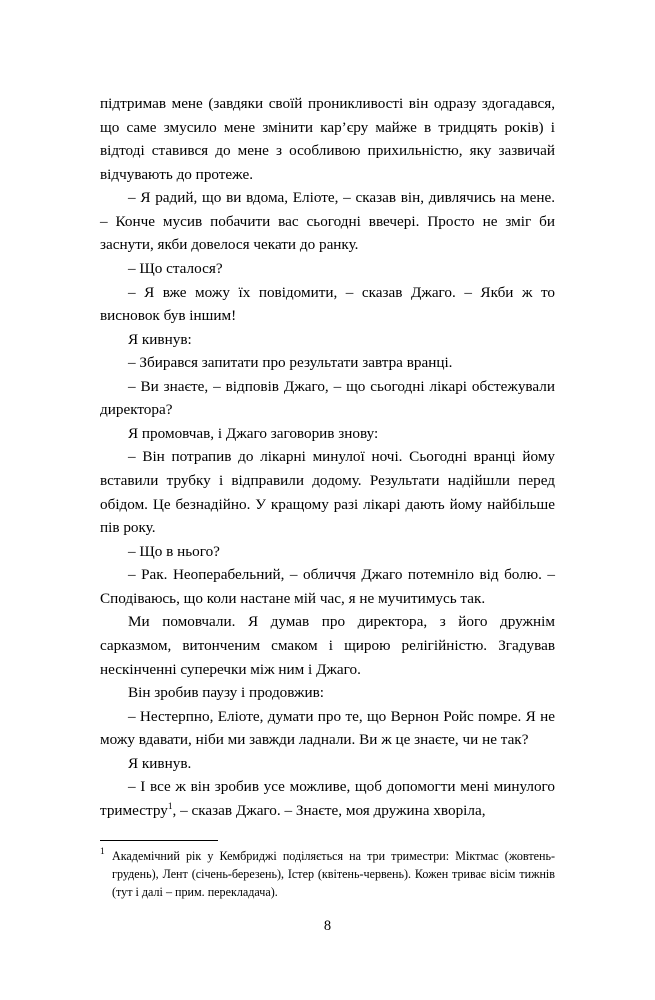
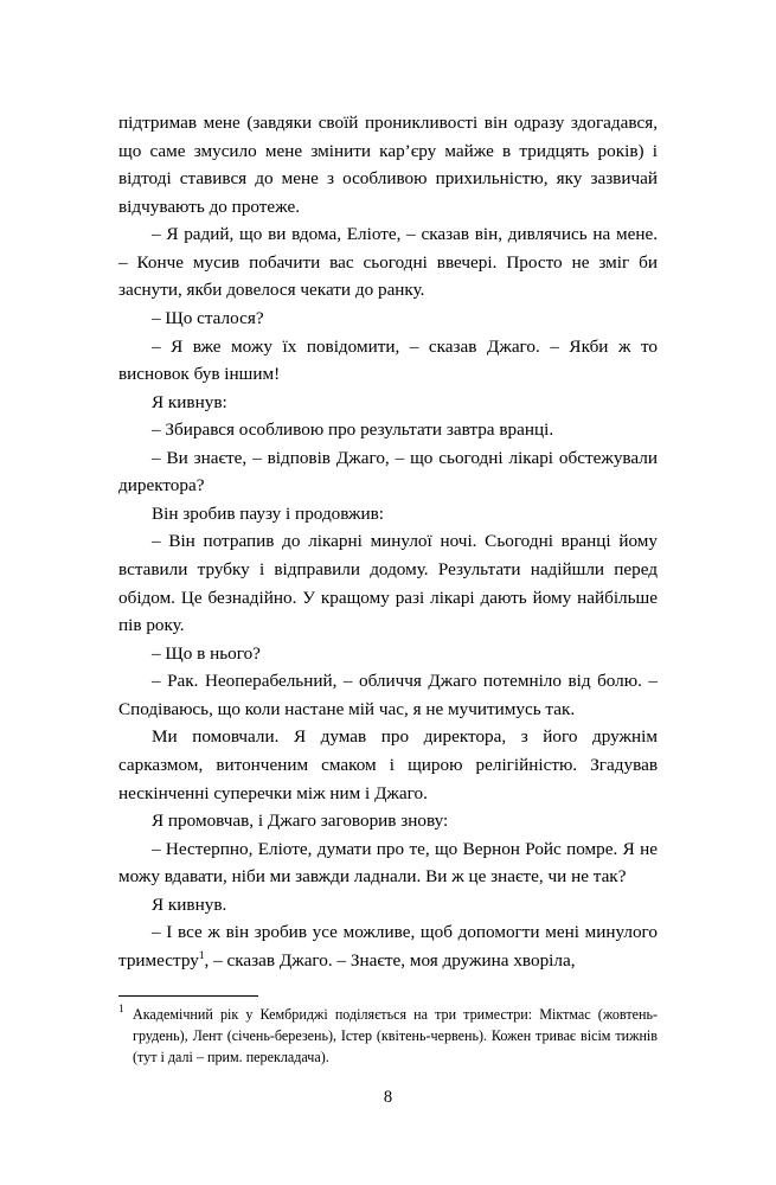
  підтримав мене (завдяки своїй проникливості він одразу здогадався, що саме змусило мене змінити кар’єру майже в тридцять років) і відтоді ставився до мене з особливою прихильністю, яку зазвичай відчувають до протеже.
  – Я радий, що ви вдома, Еліоте, – сказав він, дивлячись на мене. – Конче мусив побачити вас сьогодні ввечері. Просто не зміг би заснути, якби довелося чекати до ранку.
  – Що сталося?
  – Я вже можу їх повідомити, – сказав Джаго. – Якби ж то висновок був іншим!
  Я кивнув:
- – Збирався запитати про результати завтра вранці.
+ – Збирався особливою про результати завтра вранці.
  – Ви знаєте, – відповів Джаго, – що сьогодні лікарі обстежували директора?
- Я промовчав, і Джаго заговорив знову:
+ Він зробив паузу і продовжив:
  – Він потрапив до лікарні минулої ночі. Сьогодні вранці йому вставили трубку і відправили додому. Результати надійшли перед обідом. Це безнадійно. У кращому разі лікарі дають йому найбільше пів року.
  – Що в нього?
  – Рак. Неоперабельний, – обличчя Джаго потемніло від болю. – Сподіваюсь, що коли настане мій час, я не мучитимусь так.
  Ми помовчали. Я думав про директора, з його дружнім сарказмом, витонченим смаком і щирою релігійністю. Згадував нескінченні суперечки між ним і Джаго.
- Він зробив паузу і продовжив:
+ Я промовчав, і Джаго заговорив знову:
  – Нестерпно, Еліоте, думати про те, що Вернон Ройс помре. Я не можу вдавати, ніби ми завжди ладнали. Ви ж це знаєте, чи не так?
  Я кивнув.
  – І все ж він зробив усе можливе, щоб допомогти мені минулого триместру1, – сказав Джаго. – Знаєте, моя дружина хворіла,
  1
  Академічний рік у Кембриджі поділяється на три триместри: Міктмас (жовтень-грудень), Лент (січень-березень), Істер (квітень-червень). Кожен триває вісім тижнів (тут і далі – прим. перекладача).
  8
